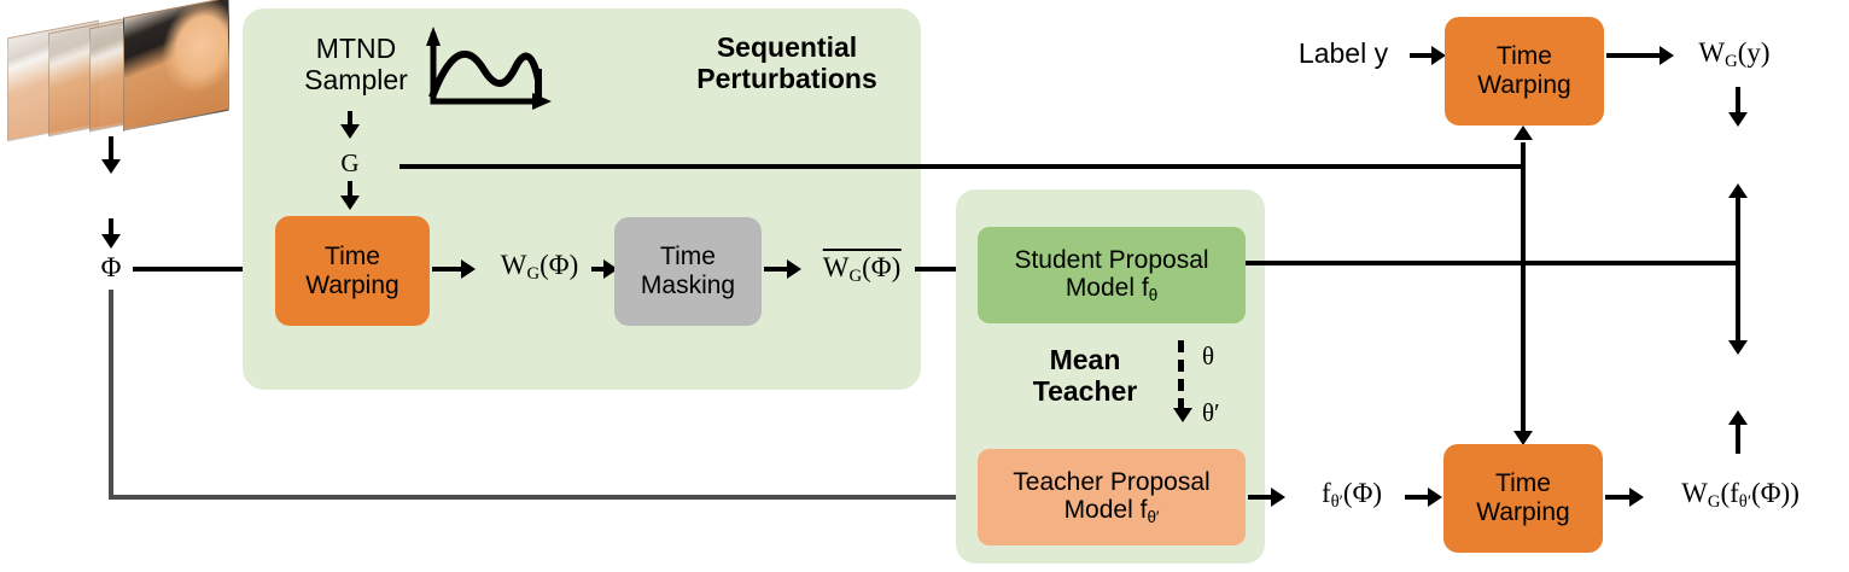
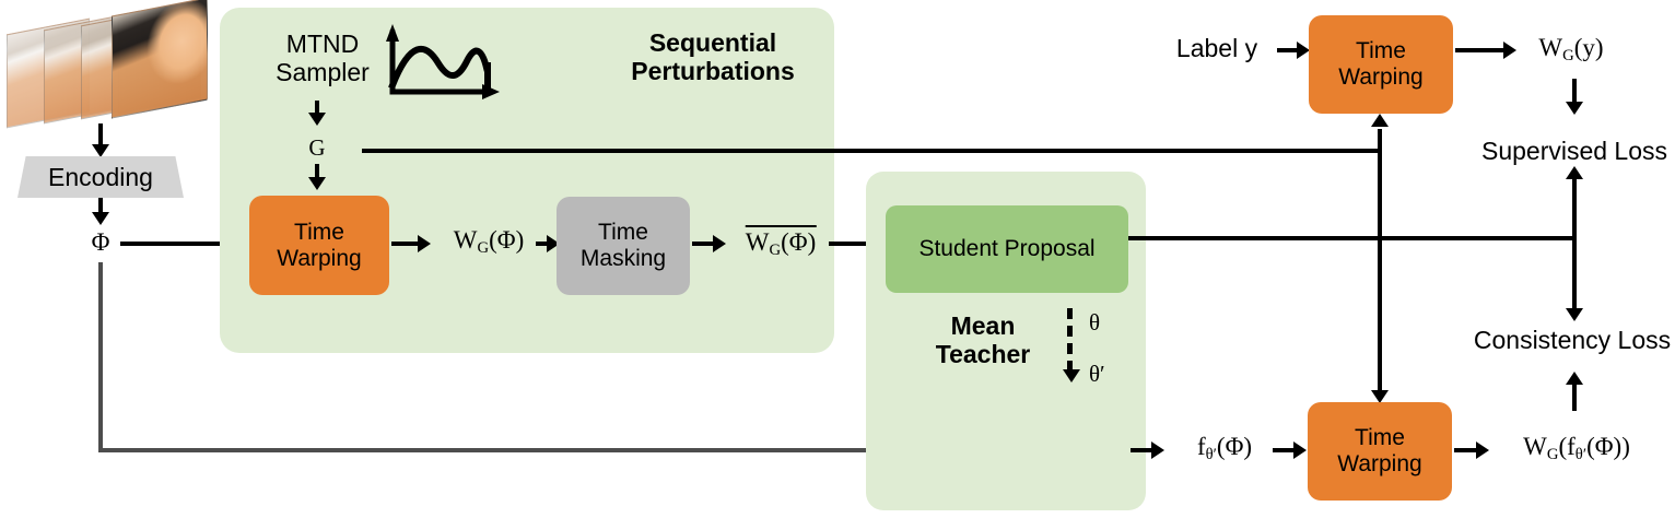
+ Encoding
  Φ
  MTND
  Sampler
  Sequential
  Perturbations
  G
  Time
  Warping
  WG(Φ)
  Time
  Masking
  WG(Φ)
  Student Proposal
- Model fθ
  Mean
  Teacher
  θ
  θ′
- Teacher Proposal
- Model fθ′
  fθ′(Φ)
  Label y
  Time
  Warping
  WG(y)
+ Supervised Loss
+ Consistency Loss
  Time
  Warping
  WG(fθ′(Φ))
